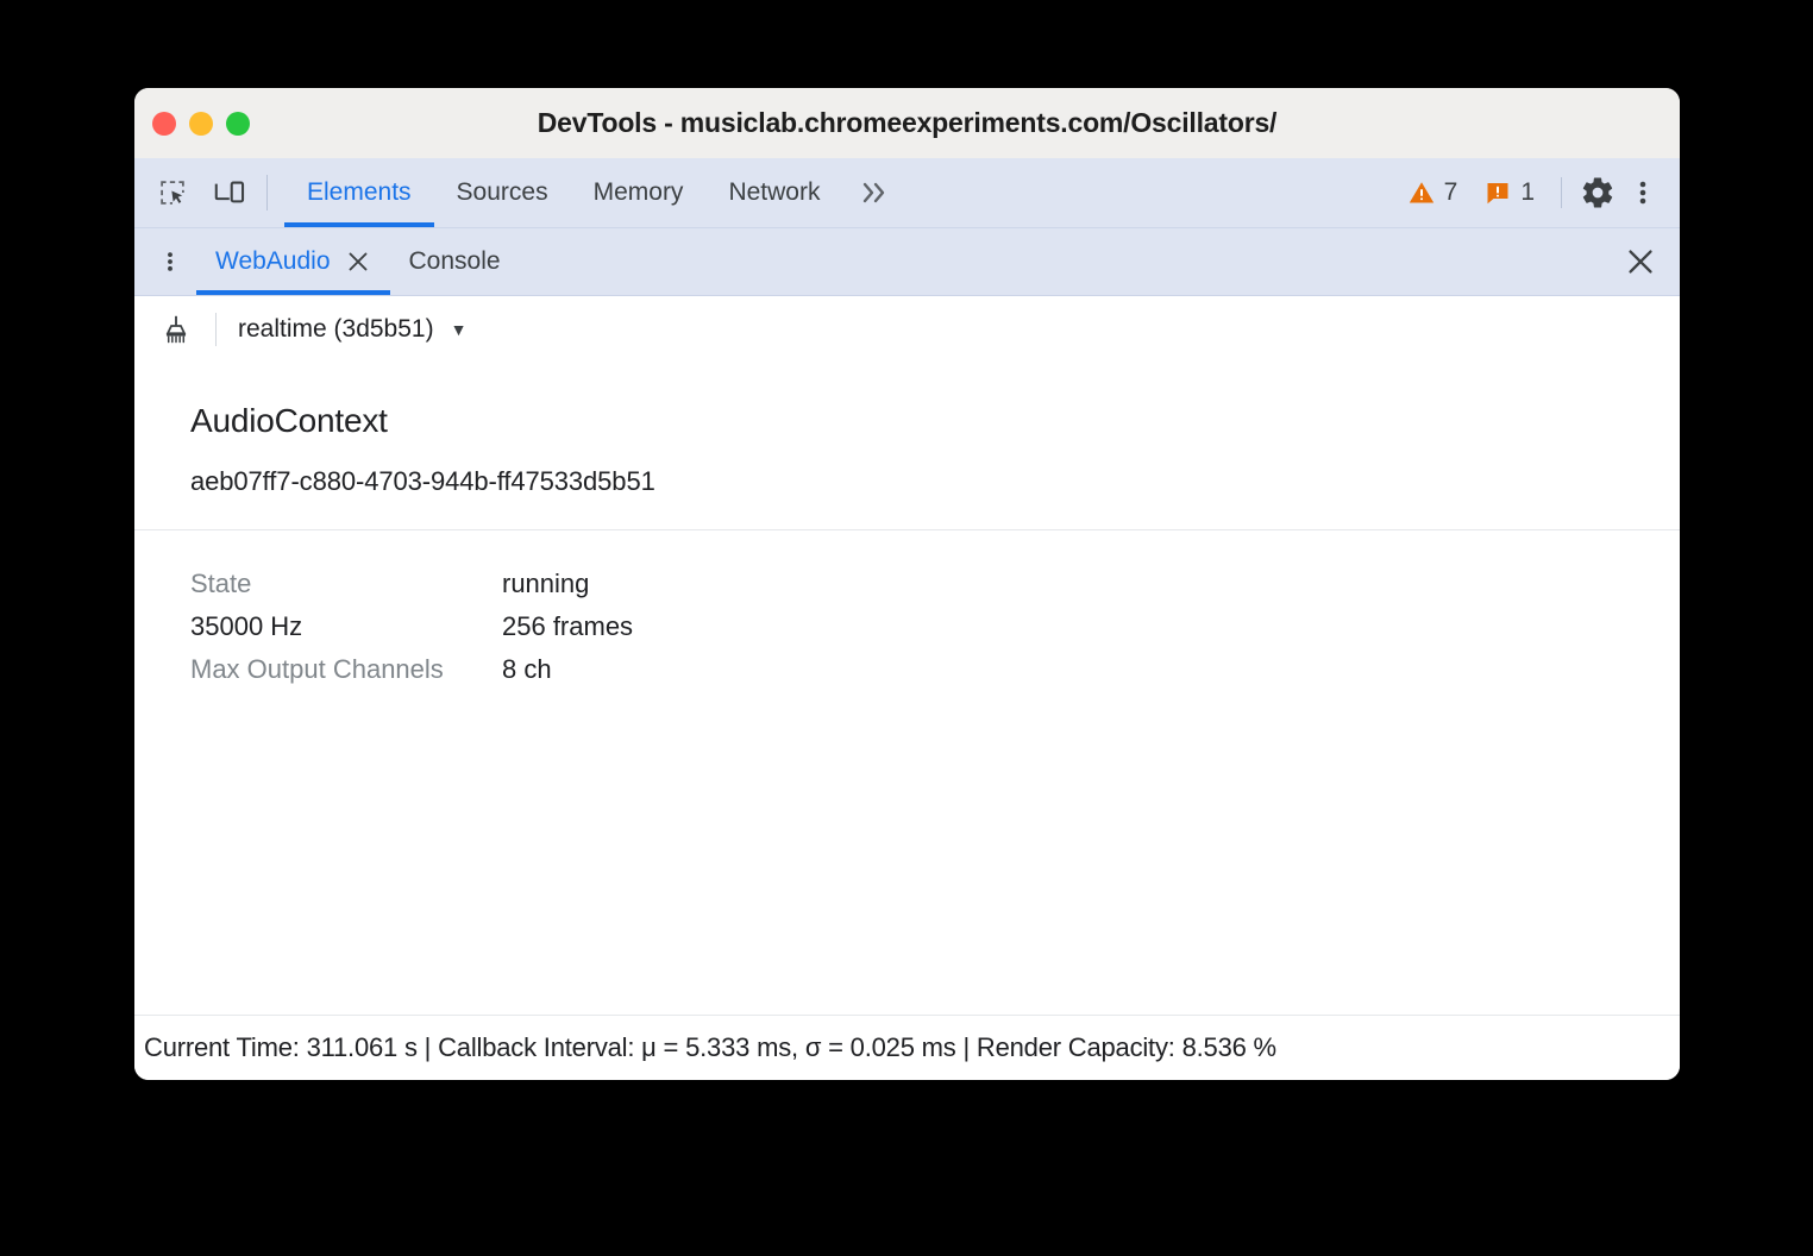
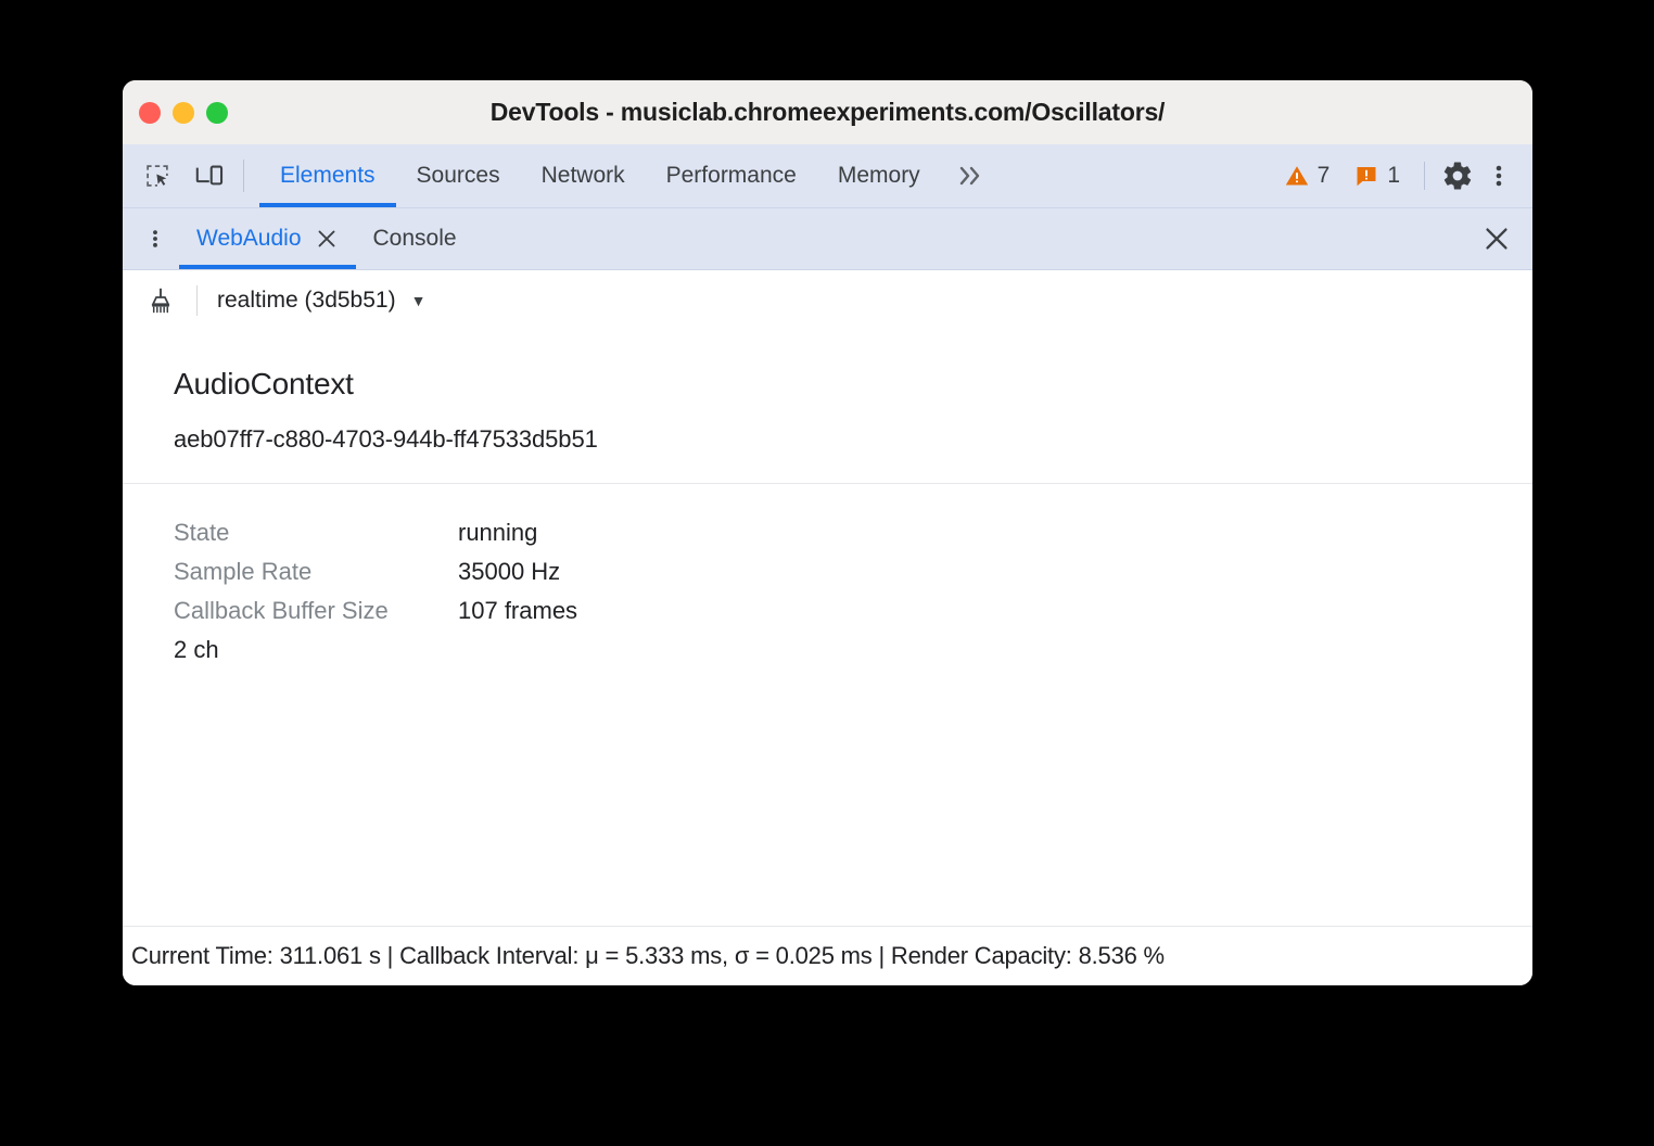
  DevTools - musiclab.chromeexperiments.com/Oscillators/
  Elements
  Sources
- Memory
+ Network
+ Performance
- Network
+ Memory
  7
  1
  WebAudio
  Console
  realtime (3d5b51)
  ▼
  AudioContext
  aeb07ff7-c880-4703-944b-ff47533d5b51
  State
  running
+ Sample Rate
  35000 Hz
+ Callback Buffer Size
- 256 frames
+ 107 frames
- Max Output Channels
- 8 ch
+ 2 ch
  Current Time: 311.061 s | Callback Interval: μ = 5.333 ms, σ = 0.025 ms | Render Capacity: 8.536 %
